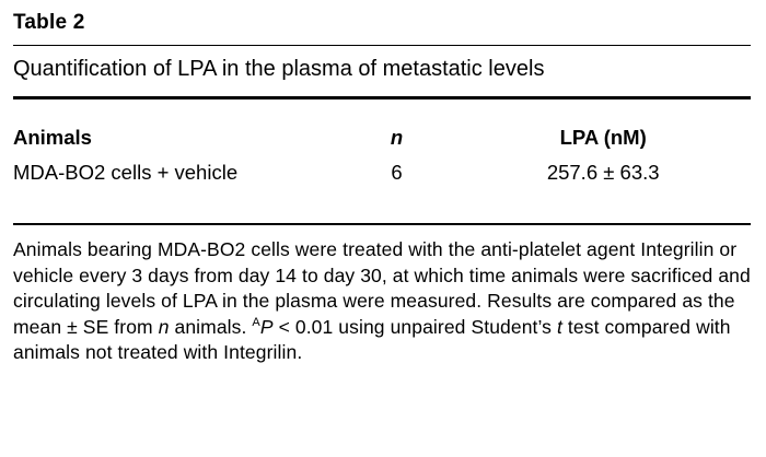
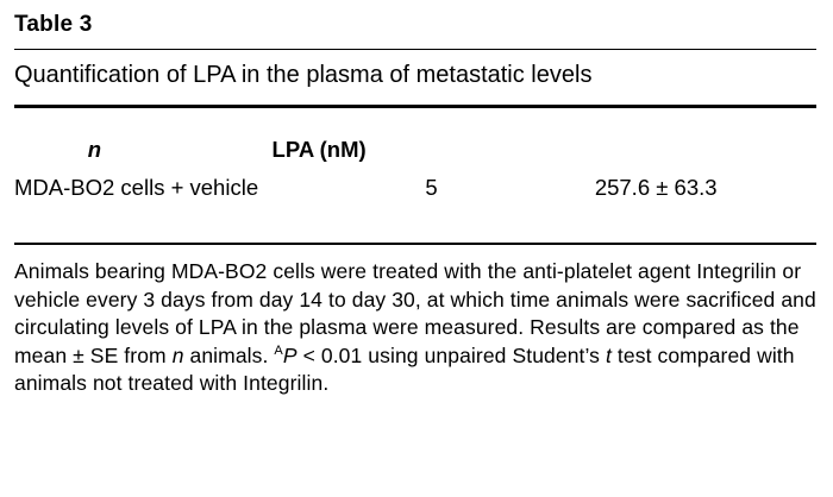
- Table 2
+ Table 3
  Quantification of LPA in the plasma of metastatic levels
- Animals
  n
  LPA (nM)
  MDA-BO2 cells + vehicle
- 6
+ 5
  257.6 ± 63.3
  Animals bearing MDA-BO2 cells were treated with the anti-platelet agent Integrilin or vehicle every 3 days from day 14 to day 30, at which time animals were sacrificed and circulating levels of LPA in the plasma were measured. Results are compared as the mean ± SE from n animals. AP < 0.01 using unpaired Student’s t test compared with animals not treated with Integrilin.
